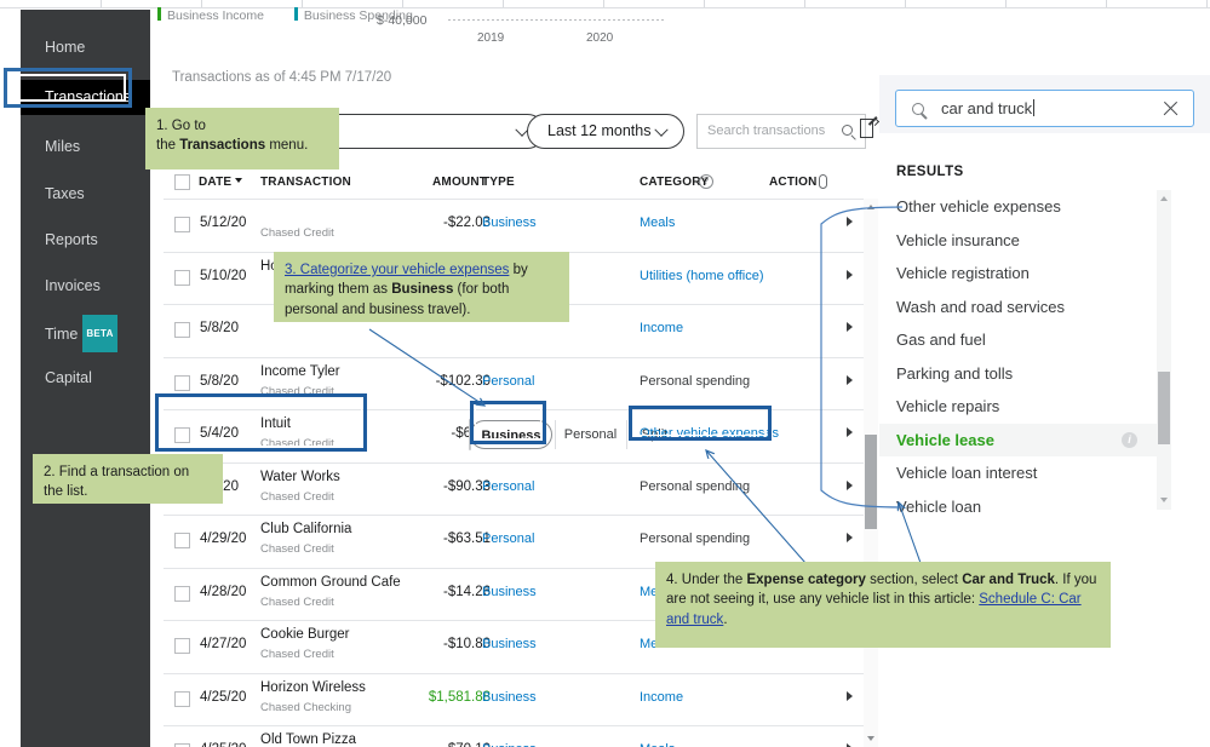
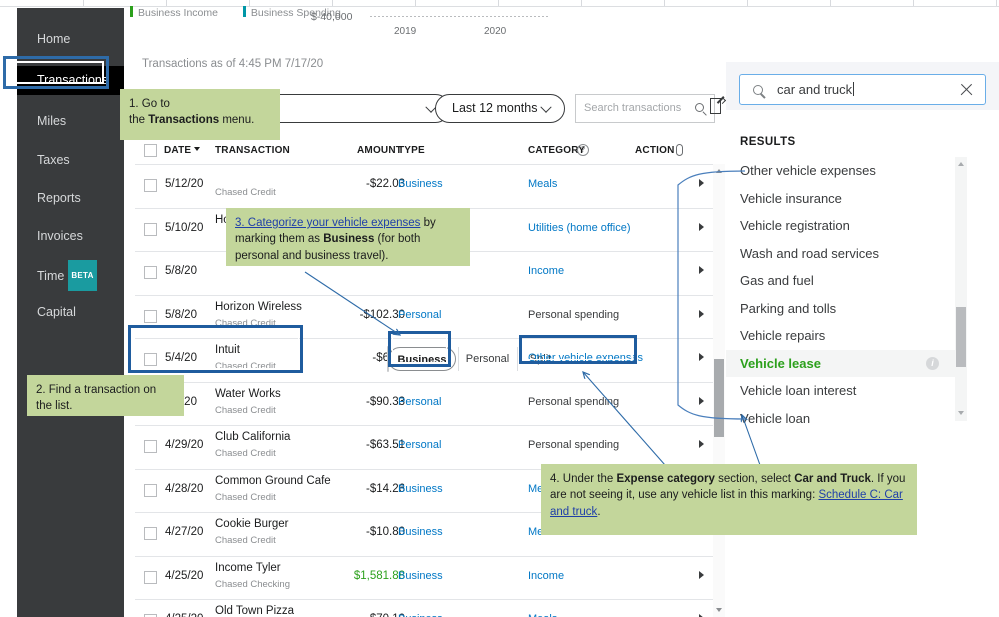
  Home
  Transactions
  Miles
  Taxes
  Reports
  Invoices
  Time BETA
  Capital
  Business Income Business Spending
  $-40,000
  2019
  2020
  Transactions as of 4:45 PM 7/17/20
  Last 12 months
  Search transactions
  DATE
  TRANSACTION
  AMOUNT
  TYPE
  CATEGORY
  ?
  ACTION
  5/12/20
  Chased Credit
  -$22.03
  Business
  Meals
  5/10/20
  Utilities (home office)
  5/8/20
  Income
  5/8/20
- Income Tyler
+ Horizon Wireless
  Chased Credit
  -$102.30
  Personal
  Personal spending
  5/4/20
  Intuit
  Chased Credit
  Business
  Personal
  Split
  Other vehicle expenses
  Water Works
  Chased Credit
  -$90.33
  Personal
  Personal spending
  4/29/20
  Club California
  Chased Credit
  -$63.51
  Personal
  Personal spending
  4/28/20
  Common Ground Cafe
  Chased Credit
  -$14.26
  Business
  4/27/20
  Cookie Burger
  Chased Credit
  -$10.80
  Business
  4/25/20
- Horizon Wireless
+ Income Tyler
  Chased Checking
  $1,581.88
  Business
  Income
  Old Town Pizza
  car and truck
  RESULTS
  Other vehicle expenses
  Vehicle insurance
  Vehicle registration
  Wash and road services
  Gas and fuel
  Parking and tolls
  Vehicle repairs
  Vehicle lease
  i
  Vehicle loan interest
  Vehicle loan
  1. Go to
  the Transactions menu.
  2. Find a transaction on the list.
  3. Categorize your vehicle expenses by marking them as Business (for both personal and business travel).
- 4. Under the Expense category section, select Car and Truck. If you are not seeing it, use any vehicle list in this article: Schedule C: Car and truck.
+ 4. Under the Expense category section, select Car and Truck. If you are not seeing it, use any vehicle list in this marking: Schedule C: Car and truck.
